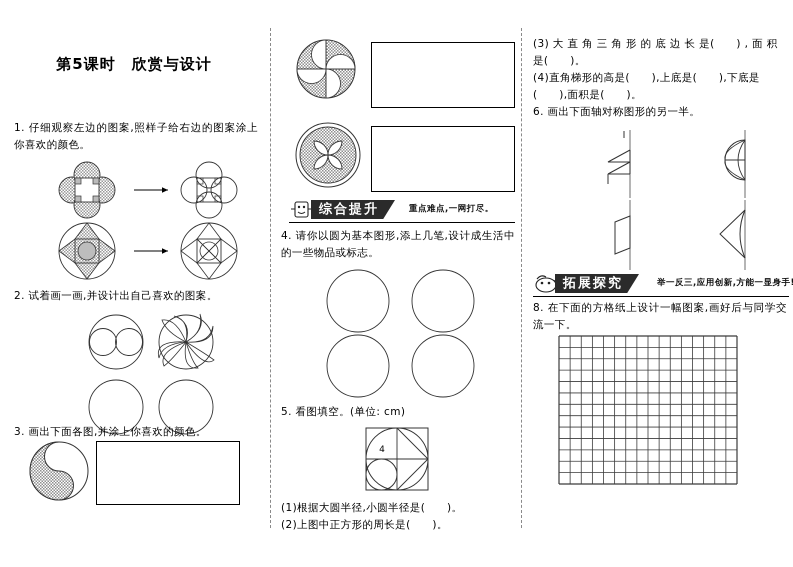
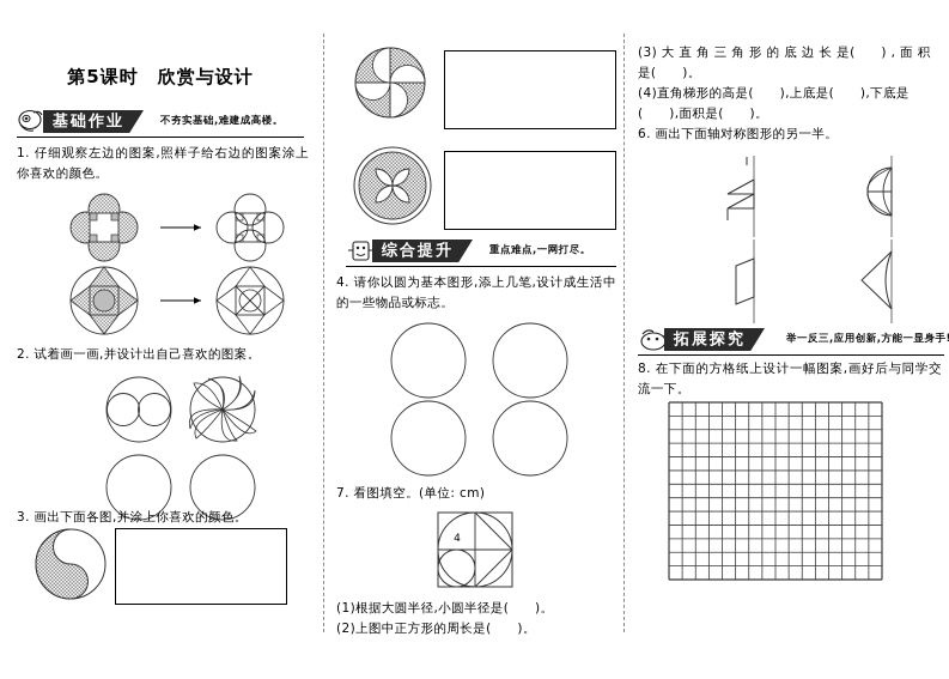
  第5课时 欣赏与设计
+ 基础作业
+ 不夯实基础,难建成高楼。
  1. 仔细观察左边的图案,照样子给右边的图案涂上你喜欢的颜色。
  2. 试着画一画,并设计出自己喜欢的图案。
  3. 画出下面各图,并涂上你喜欢的颜色。
  综合提升
  重点难点,一网打尽。
  4. 请你以圆为基本图形,添上几笔,设计成生活中的一些物品或标志。
- 5. 看图填空。(单位: cm)
+ 7. 看图填空。(单位: cm)
  4
  (1)根据大圆半径,小圆半径是( )。
  (2)上图中正方形的周长是( )。
  (3) 大 直 角 三 角 形 的 底 边 长 是( ) , 面 积
  是( )。
  (4)直角梯形的高是( ),上底是( ),下底是
  ( ),面积是( )。
  6. 画出下面轴对称图形的另一半。
  拓展探究
  举一反三,应用创新,方能一显身手
  8. 在下面的方格纸上设计一幅图案,画好后与同学交流一下。
